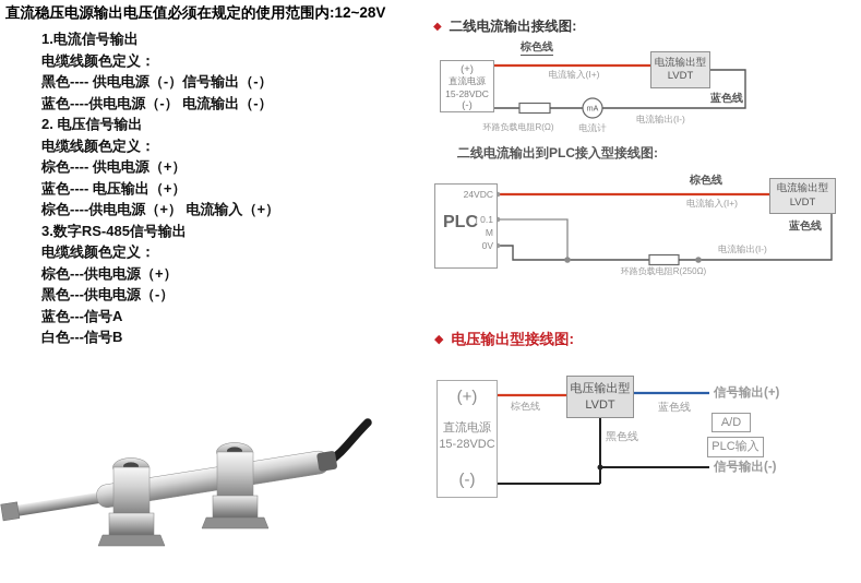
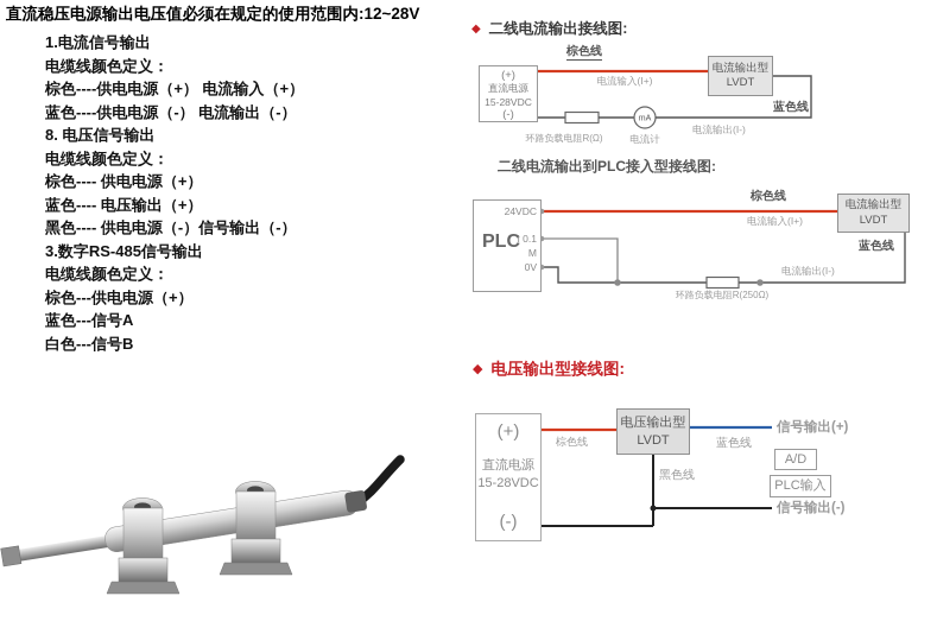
  直流稳压电源输出电压值必须在规定的使用范围内:12~28V
  1.电流信号输出
  电缆线颜色定义：
- 黑色---- 供电电源（-）信号输出（-）
+ 棕色----供电电源（+） 电流输入（+）
  蓝色----供电电源（-） 电流输出（-）
- 2. 电压信号输出
+ 8. 电压信号输出
  电缆线颜色定义：
  棕色---- 供电电源（+）
  蓝色---- 电压输出（+）
- 棕色----供电电源（+） 电流输入（+）
+ 黑色---- 供电电源（-）信号输出（-）
  3.数字RS-485信号输出
  电缆线颜色定义：
  棕色---供电电源（+）
- 黑色---供电电源（-）
  蓝色---信号A
  白色---信号B
  ◆ 二线电流输出接线图:
  (+)
  直流电源
  15-28VDC
  (-)
  电流输出型
  LVDT
  棕色线
  电流输入(I+)
  蓝色线
  电流输出(I-)
  环路负载电阻R(Ω)
  电流计
  二线电流输出到PLC接入型接线图:
  PLC
  24VDC
  I 0.1
  M
  0V
  电流输出型
  LVDT
  棕色线
  电流输入(I+)
  蓝色线
  电流输出(I-)
  环路负载电阻R(250Ω)
  ◆ 电压输出型接线图:
  (+)
  直流电源
  15-28VDC
  (-)
  电压输出型
  LVDT
  A/D
  PLC输入
  棕色线
  蓝色线
  黑色线
  信号输出(+)
  信号输出(-)
